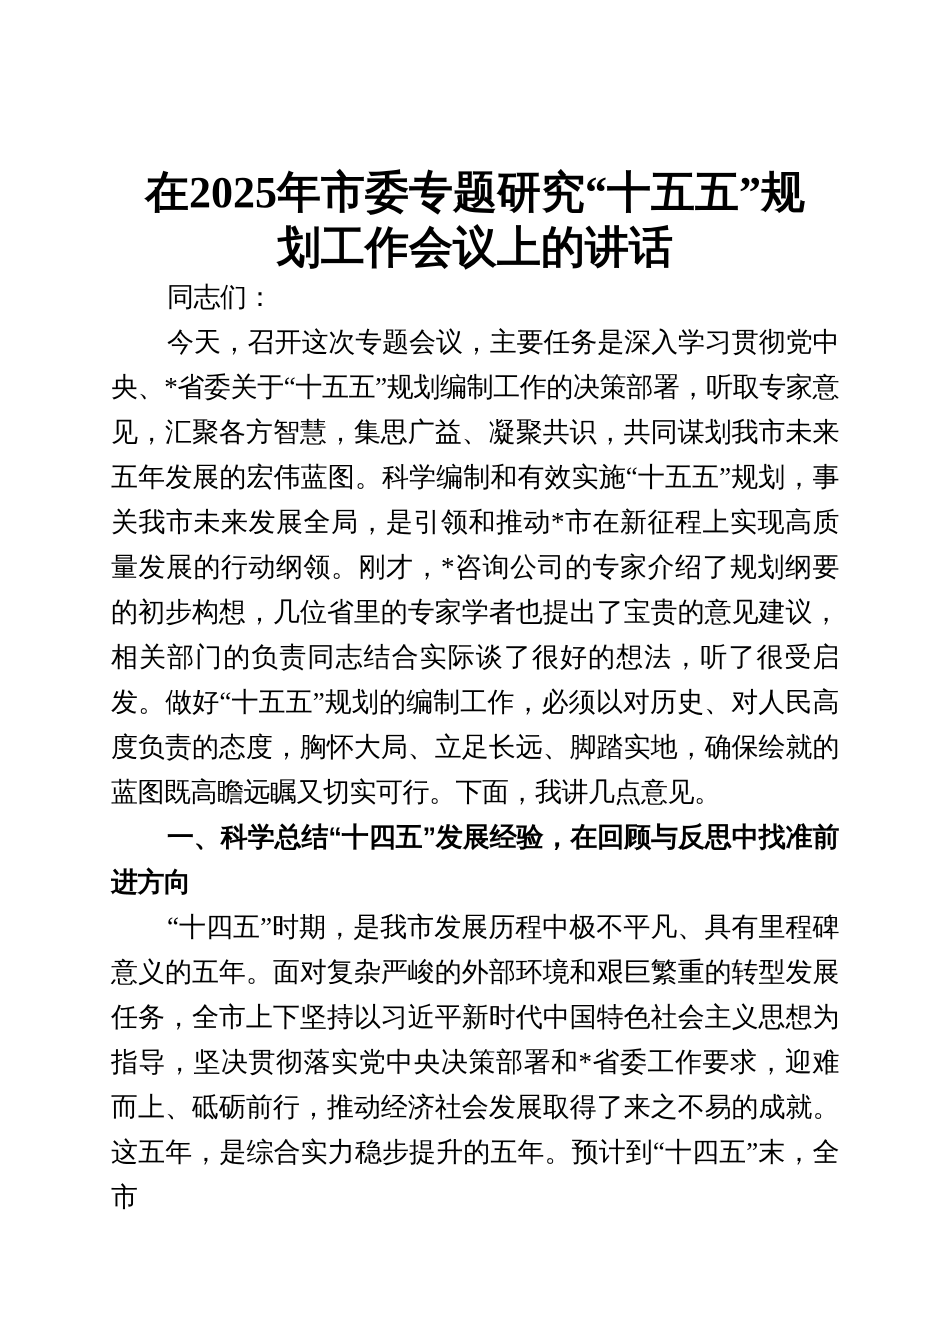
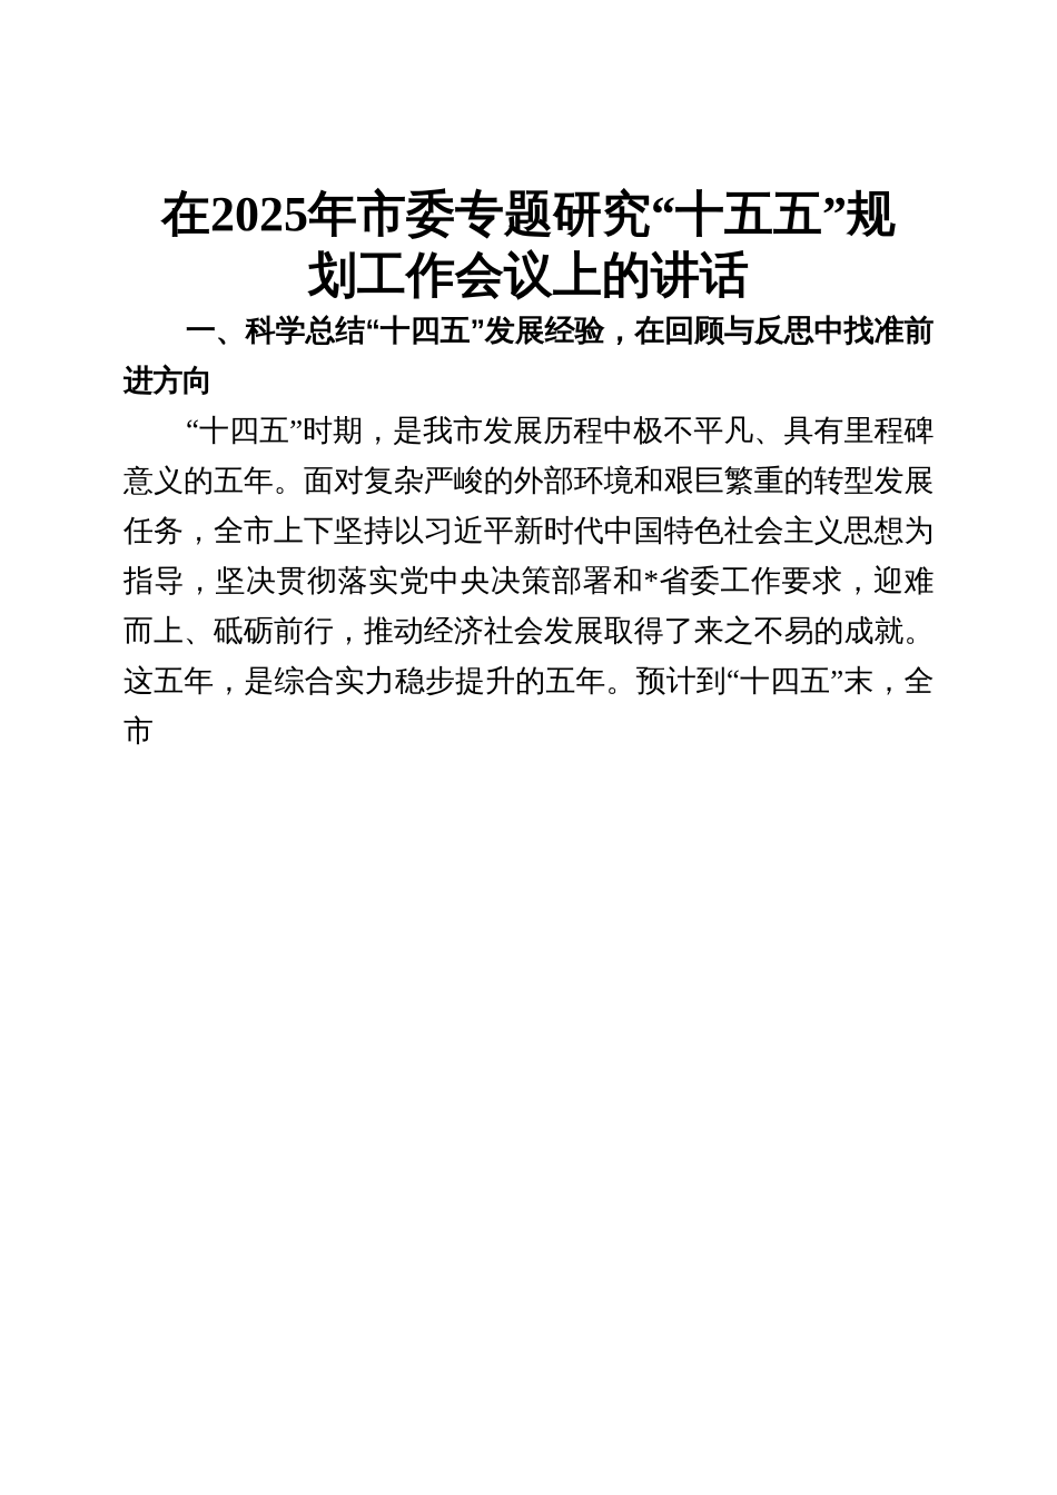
  在2025年市委专题研究“十五五”规
  划工作会议上的讲话
- 同志们：
- 今天，召开这次专题会议，主要任务是深入学习贯彻党中央、*省委关于“十五五”规划编制工作的决策部署，听取专家意见，汇聚各方智慧，集思广益、凝聚共识，共同谋划我市未来五年发展的宏伟蓝图。科学编制和有效实施“十五五”规划，事关我市未来发展全局，是引领和推动*市在新征程上实现高质量发展的行动纲领。刚才，*咨询公司的专家介绍了规划纲要的初步构想，几位省里的专家学者也提出了宝贵的意见建议，相关部门的负责同志结合实际谈了很好的想法，听了很受启发。做好“十五五”规划的编制工作，必须以对历史、对人民高度负责的态度，胸怀大局、立足长远、脚踏实地，确保绘就的蓝图既高瞻远瞩又切实可行。下面，我讲几点意见。
  一、科学总结“十四五”发展经验，在回顾与反思中找准前进方向
  “十四五”时期，是我市发展历程中极不平凡、具有里程碑意义的五年。面对复杂严峻的外部环境和艰巨繁重的转型发展任务，全市上下坚持以习近平新时代中国特色社会主义思想为指导，坚决贯彻落实党中央决策部署和*省委工作要求，迎难而上、砥砺前行，推动经济社会发展取得了来之不易的成就。这五年，是综合实力稳步提升的五年。预计到“十四五”末，全市
